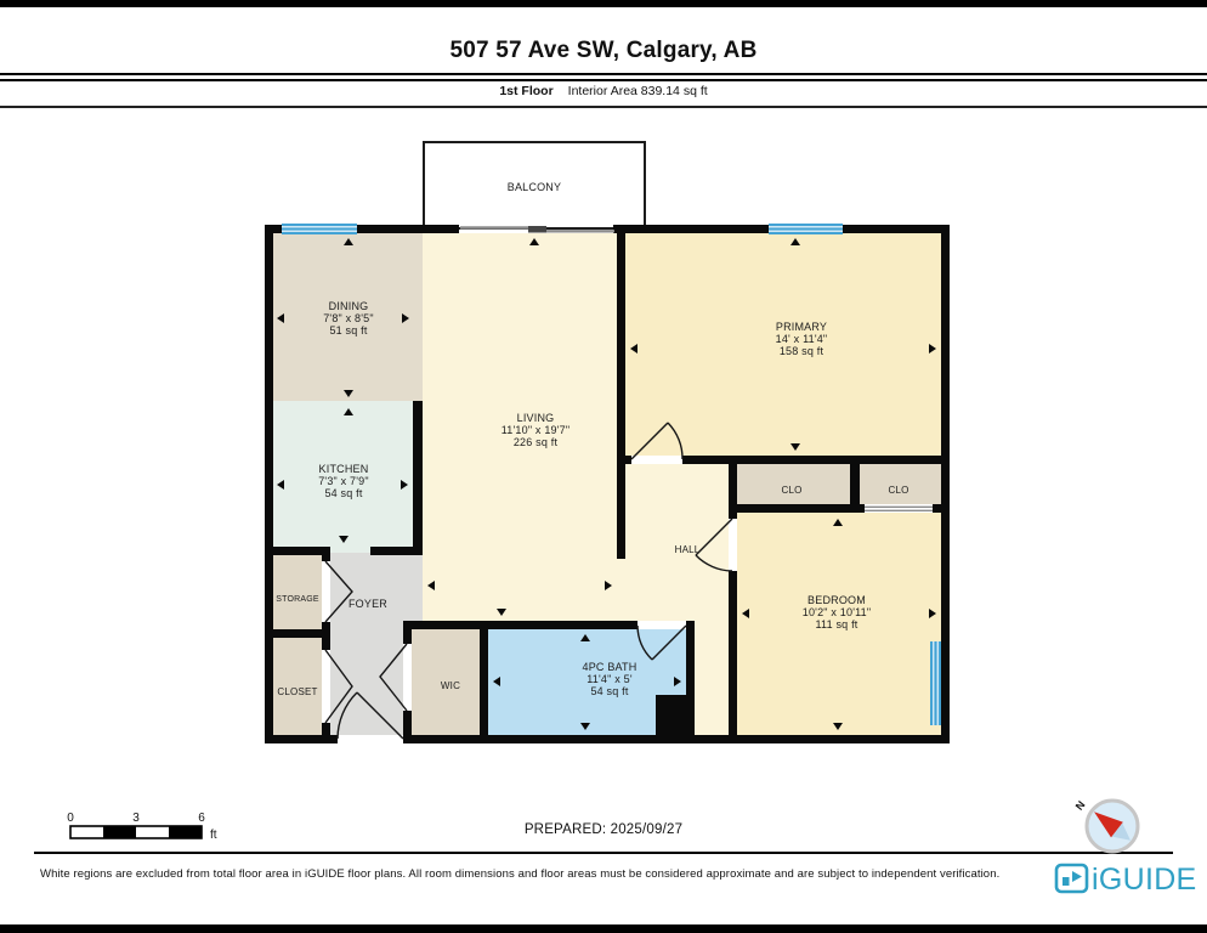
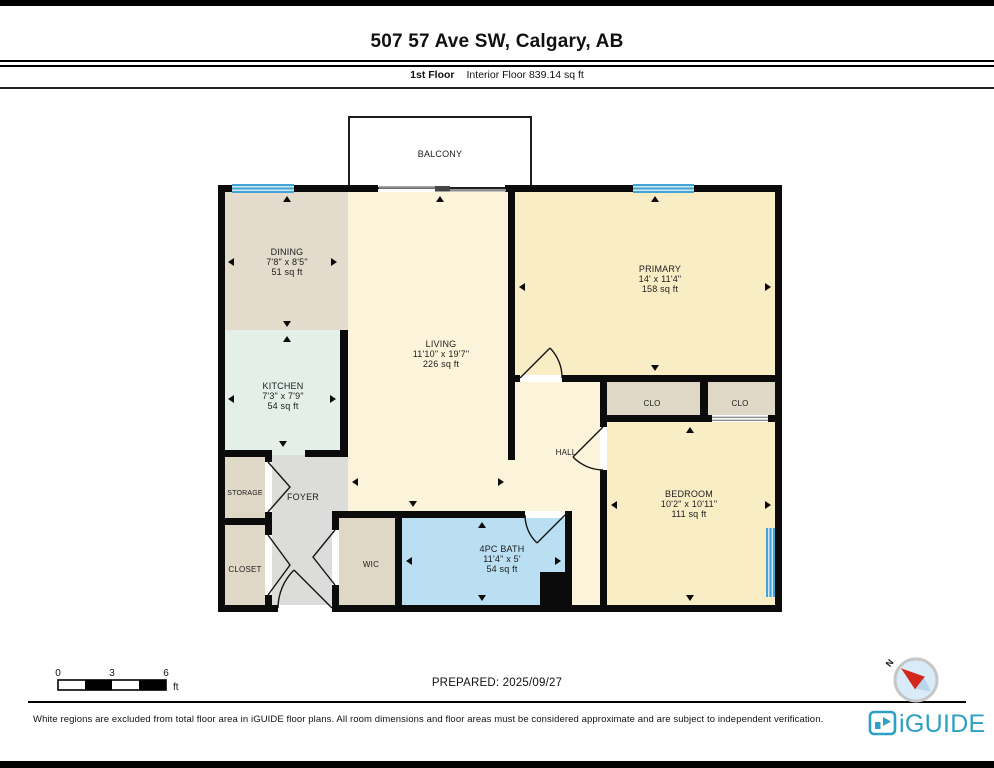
  507 57 Ave SW, Calgary, AB
- 1st Floor Interior Area 839.14 sq ft
+ 1st Floor Interior Floor 839.14 sq ft
  PREPARED: 2025/09/27
  White regions are excluded from total floor area in iGUIDE floor plans. All room dimensions and floor areas must be considered approximate and are subject to independent verification.
  iGUIDE
  BALCONY
  DINING
  7'8" x 8'5"
  51 sq ft
  KITCHEN
  7'3" x 7'9"
  54 sq ft
  LIVING
  11'10" x 19'7"
  226 sq ft
  PRIMARY
  14' x 11'4"
  158 sq ft
  BEDROOM
  10'2" x 10'11"
  111 sq ft
  4PC BATH
  11'4" x 5'
  54 sq ft
  HALL
  CLO
  CLO
  WIC
  FOYER
  CLOSET
  0
  3
  6
  ft
